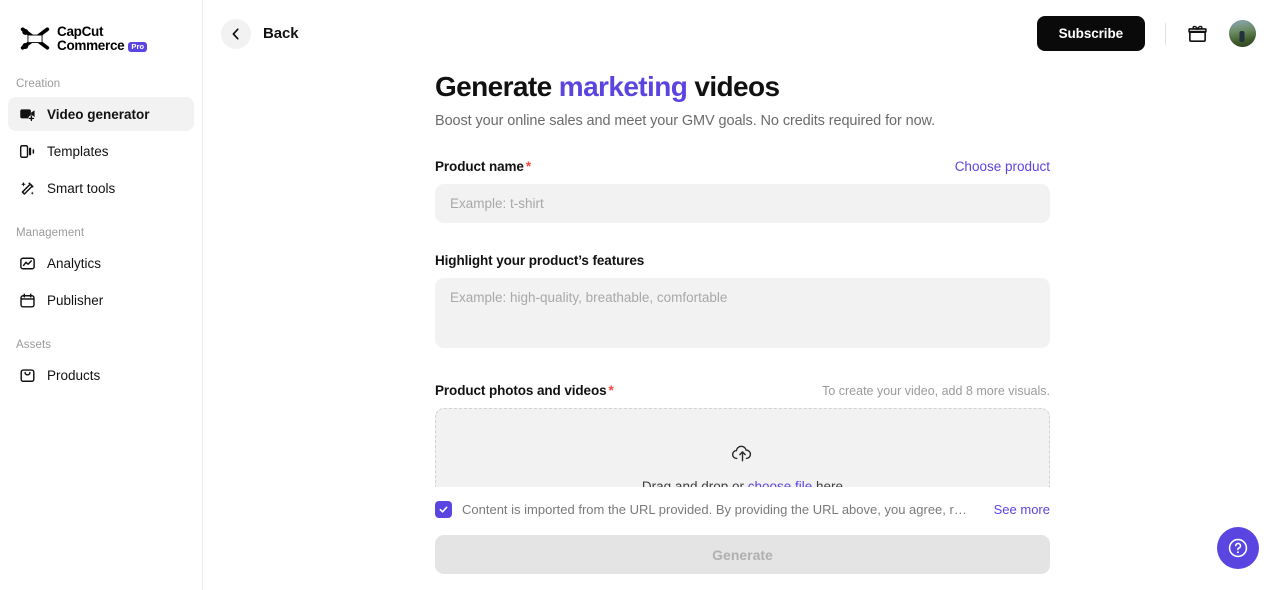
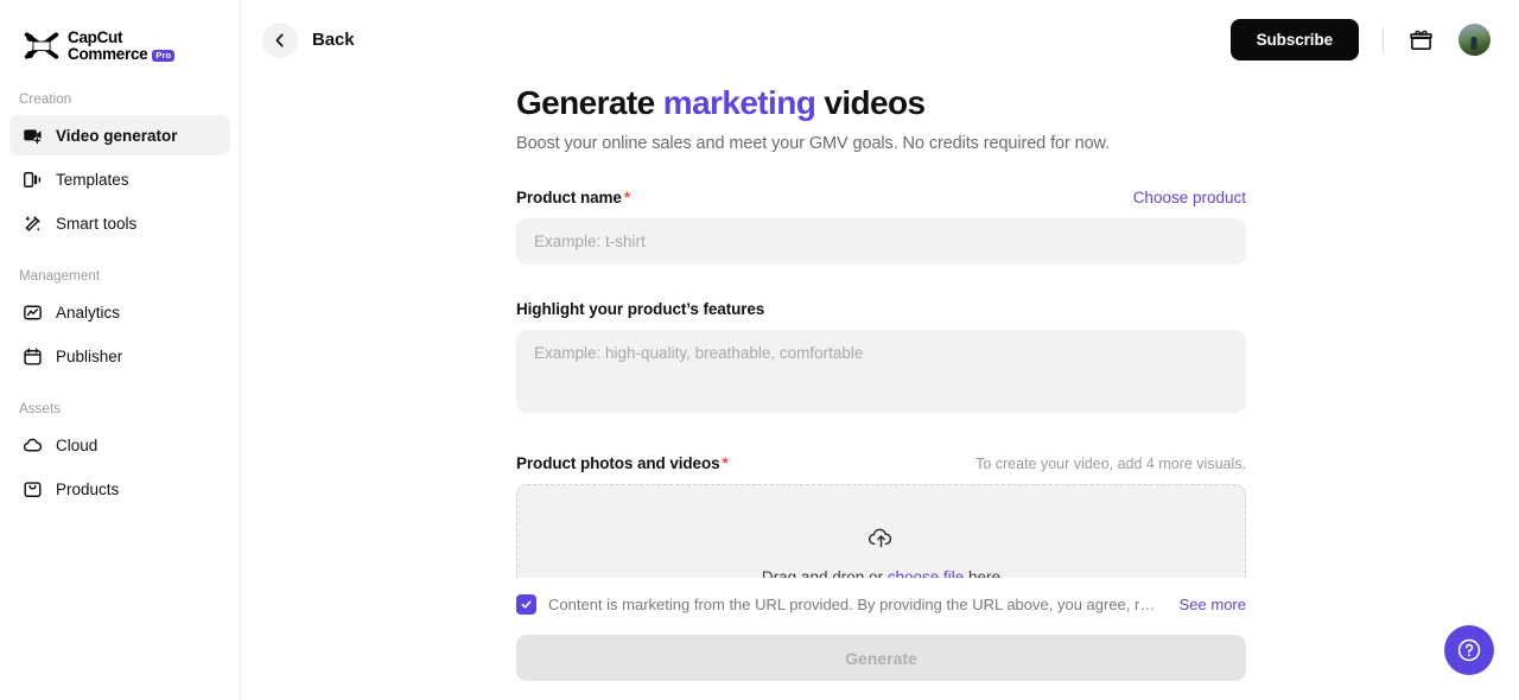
  CapCut
  Commerce
  Pro
  Creation
  Video generator
  Templates
  Smart tools
  Management
  Analytics
  Publisher
  Assets
+ Cloud
  Products
  Back
  Subscribe
  Generate marketing videos
  Boost your online sales and meet your GMV goals. No credits required for now.
  Product name *
  Choose product
  Example: t-shirt
  Highlight your product’s features
  Example: high-quality, breathable, comfortable
  Product photos and videos *
- To create your video, add 8 more visuals.
+ To create your video, add 4 more visuals.
- Content is imported from the URL provided. By providing the URL above, you agree, r…
+ Content is marketing from the URL provided. By providing the URL above, you agree, r…
  See more
  Generate
